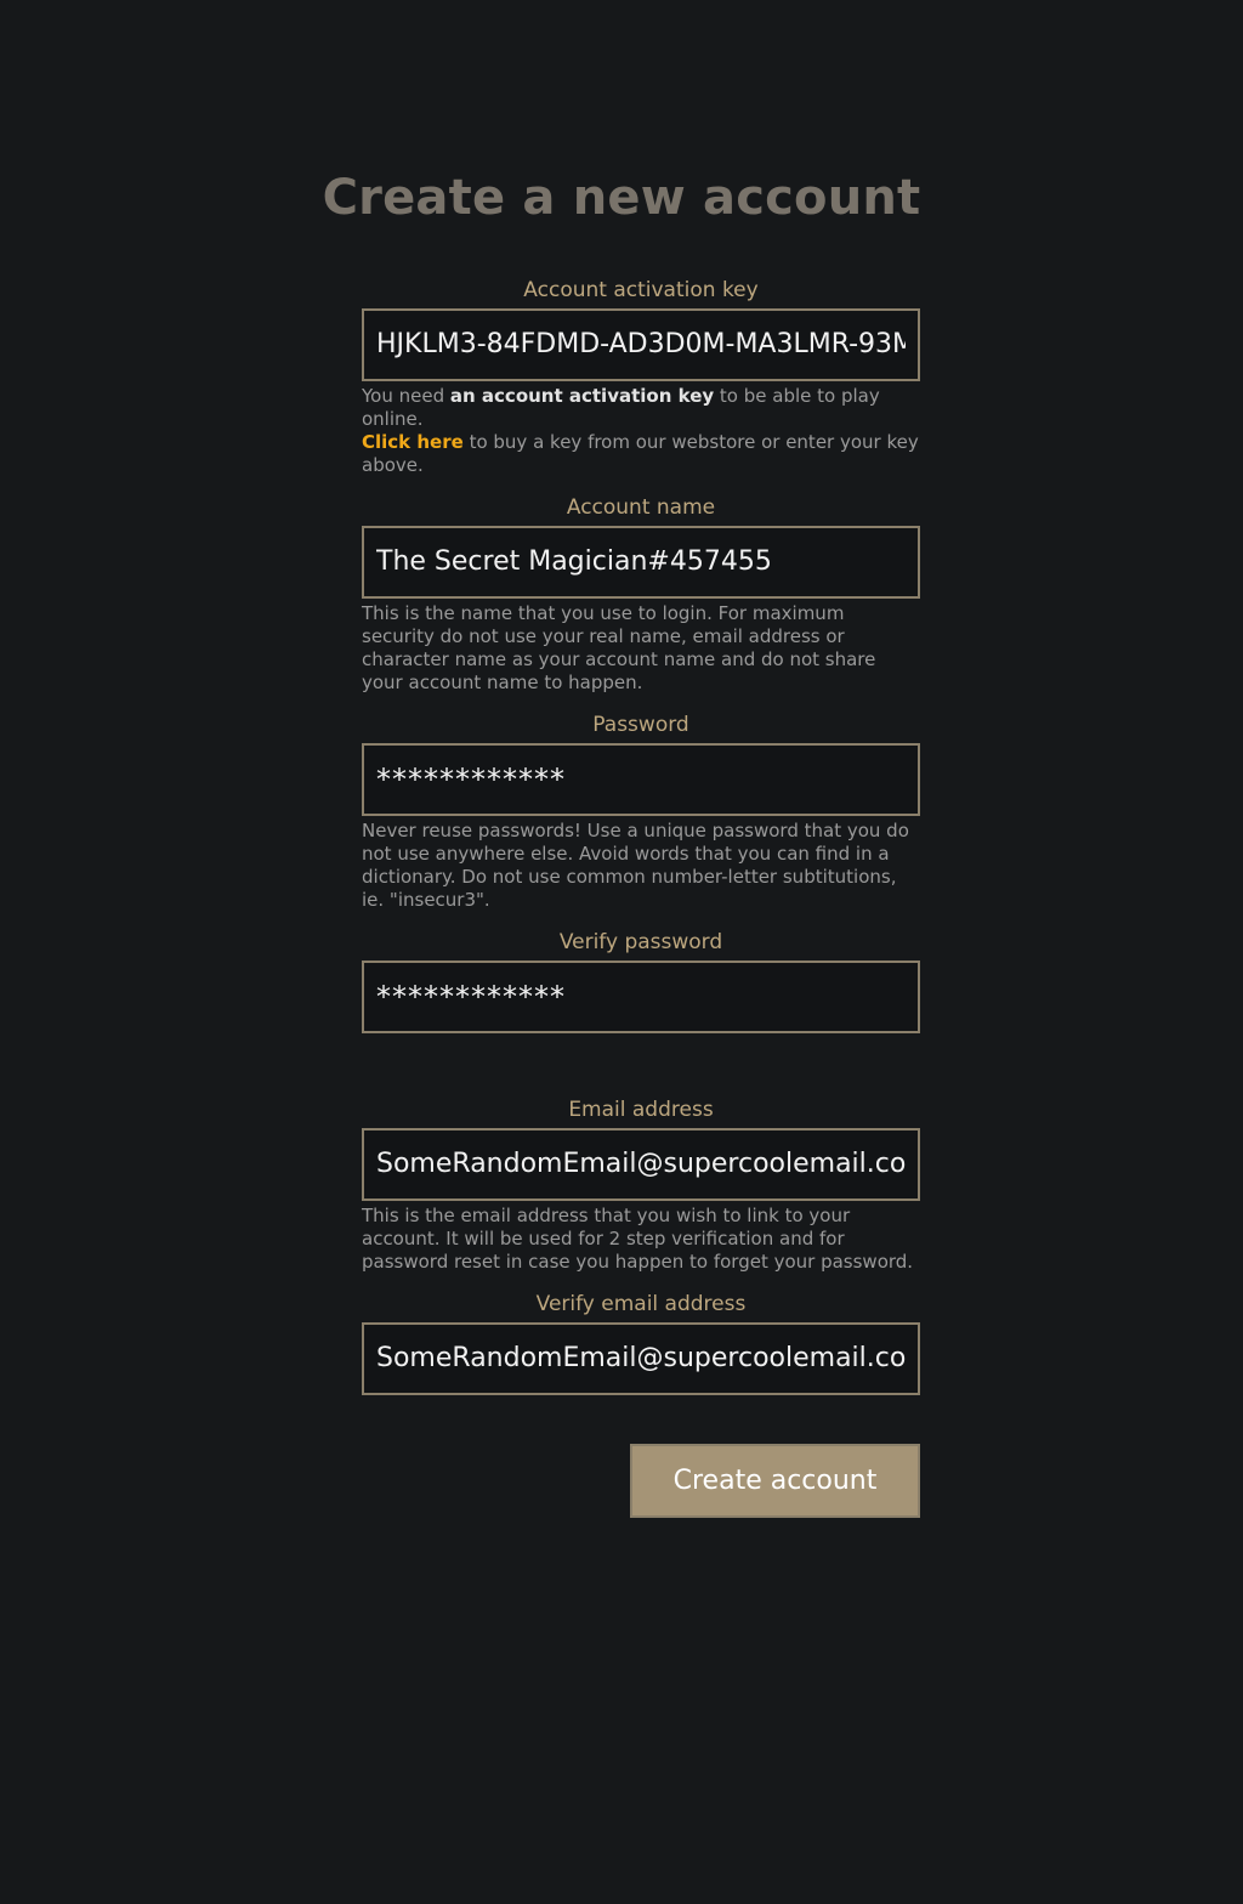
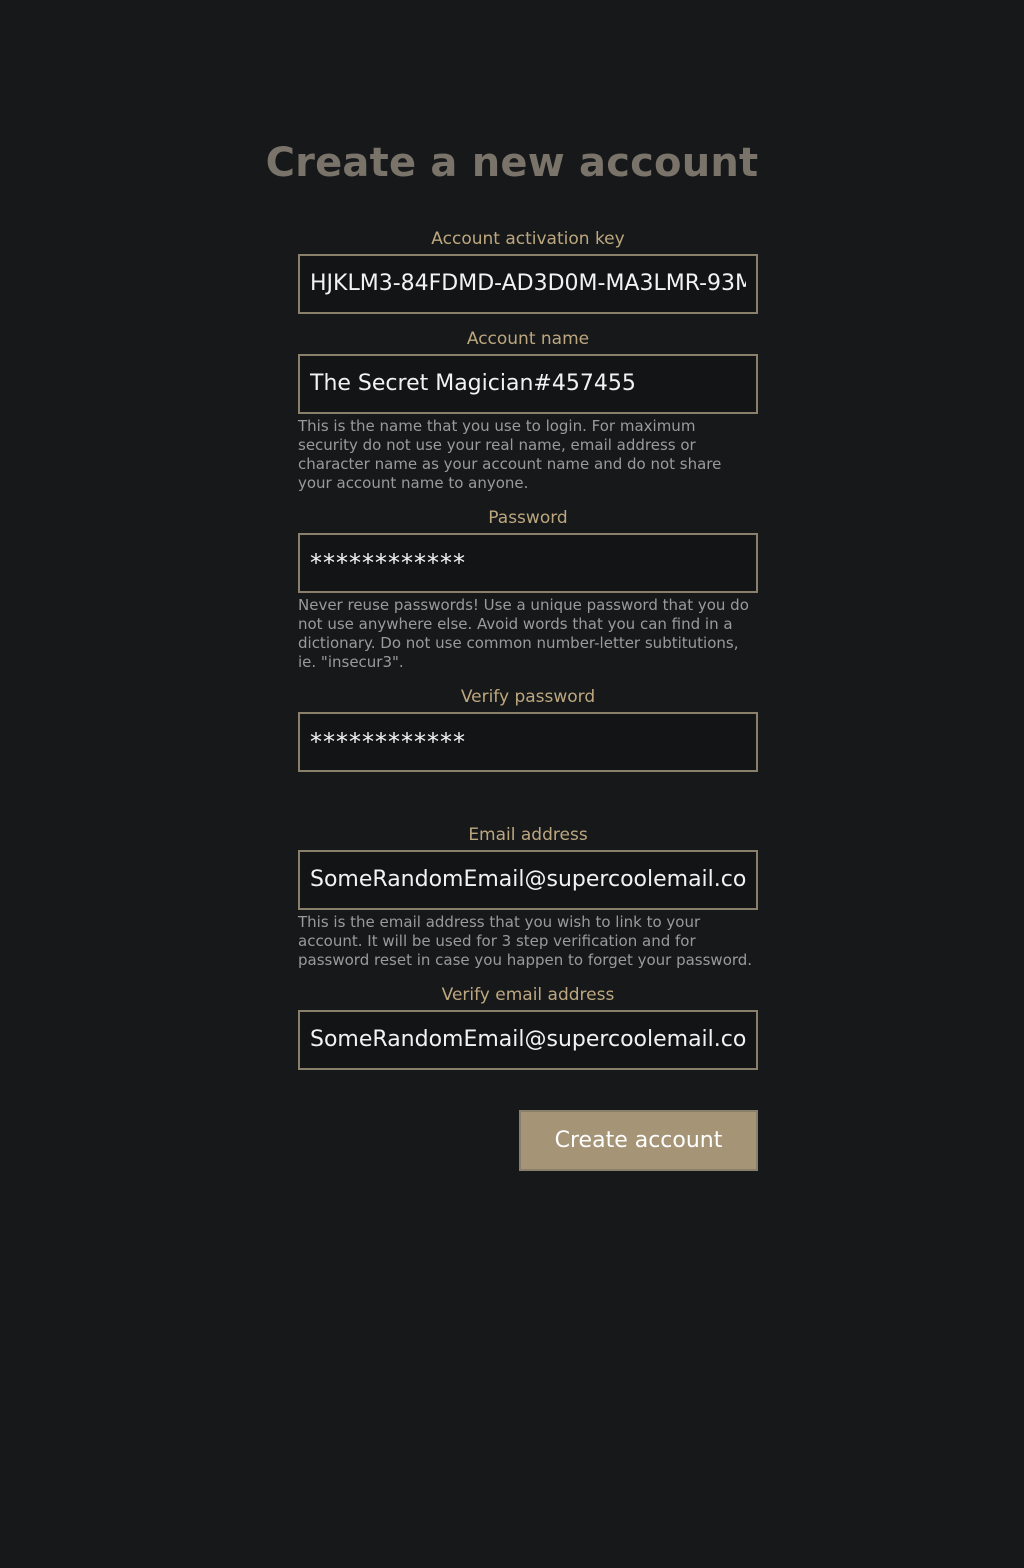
  Create a new account
  Account activation key
  HJKLM3-84FDMD-AD3D0M-MA3LMR-93M
- You need an account activation key to be able to play online.
- Click here to buy a key from our webstore or enter your key above.
  Account name
  The Secret Magician#457455
- This is the name that you use to login. For maximum security do not use your real name, email address or character name as your account name and do not share your account name to happen.
+ This is the name that you use to login. For maximum security do not use your real name, email address or character name as your account name and do not share your account name to anyone.
  Password
  ************
  Never reuse passwords! Use a unique password that you do not use anywhere else. Avoid words that you can find in a dictionary. Do not use common number-letter subtitutions, ie. "insecur3".
  Verify password
  ************
  Email address
  SomeRandomEmail@supercoolemail.co
- This is the email address that you wish to link to your account. It will be used for 2 step verification and for password reset in case you happen to forget your password.
+ This is the email address that you wish to link to your account. It will be used for 3 step verification and for password reset in case you happen to forget your password.
  Verify email address
  SomeRandomEmail@supercoolemail.co
  Create account
